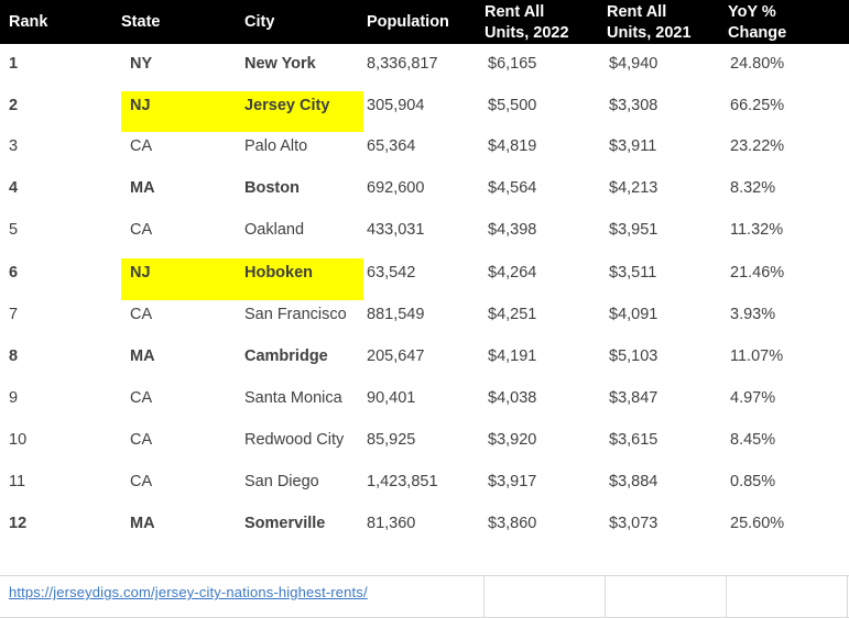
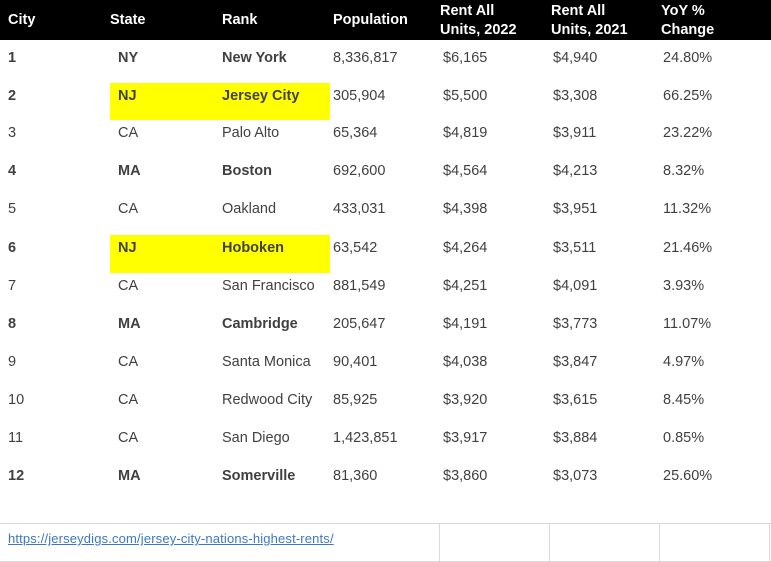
- Rank
+ City
  State
- City
+ Rank
  Population
  Rent All
  Units, 2022
  Rent All
  Units, 2021
  YoY %
  Change
  1
  NY
  New York
  8,336,817
  $6,165
  $4,940
  24.80%
  2
  NJ
  Jersey City
  305,904
  $5,500
  $3,308
  66.25%
  3
  CA
  Palo Alto
  65,364
  $4,819
  $3,911
  23.22%
  4
  MA
  Boston
  692,600
  $4,564
  $4,213
  8.32%
  5
  CA
  Oakland
  433,031
  $4,398
  $3,951
  11.32%
  6
  NJ
  Hoboken
  63,542
  $4,264
  $3,511
  21.46%
  7
  CA
  San Francisco
  881,549
  $4,251
  $4,091
  3.93%
  8
  MA
  Cambridge
  205,647
  $4,191
- $5,103
+ $3,773
  11.07%
  9
  CA
  Santa Monica
  90,401
  $4,038
  $3,847
  4.97%
  10
  CA
  Redwood City
  85,925
  $3,920
  $3,615
  8.45%
  11
  CA
  San Diego
  1,423,851
  $3,917
  $3,884
  0.85%
  12
  MA
  Somerville
  81,360
  $3,860
  $3,073
  25.60%
  https://jerseydigs.com/jersey-city-nations-highest-rents/
